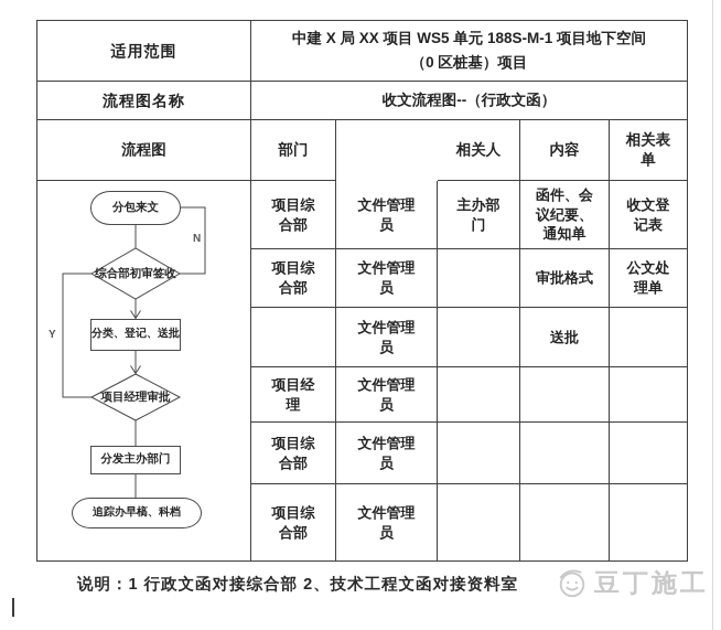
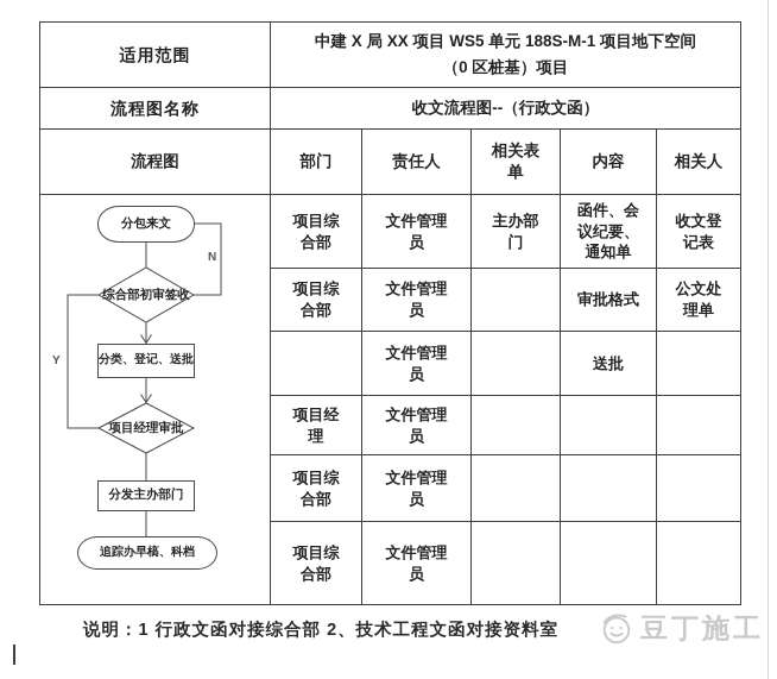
  适用范围
  中建 X 局 XX 项目 WS5 单元 188S-M-1 项目地下空间（0 区桩基）项目
  流程图名称
  收文流程图--（行政文函）
  流程图
  部门
+ 责任人
- 相关人
+ 相关表单
  内容
- 相关表单
+ 相关人
  分包来文
  综合部初审签收
  分类、登记、送批
  项目经理审批
  分发主办部门
  追踪办早槁、科档
  N
  Y
  项目综合部
  文件管理员
  主办部门
  函件、会议纪要、通知单
  收文登记表
  项目综合部
  文件管理员
  审批格式
  公文处理单
  文件管理员
  送批
  项目经理
  文件管理员
  项目综合部
  文件管理员
  项目综合部
  文件管理员
  说明：1 行政文函对接综合部 2、技术工程文函对接资料室
  豆丁施工
